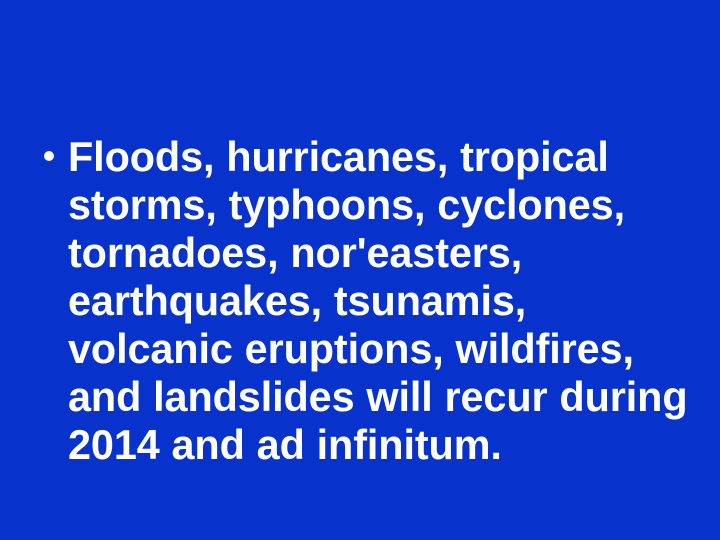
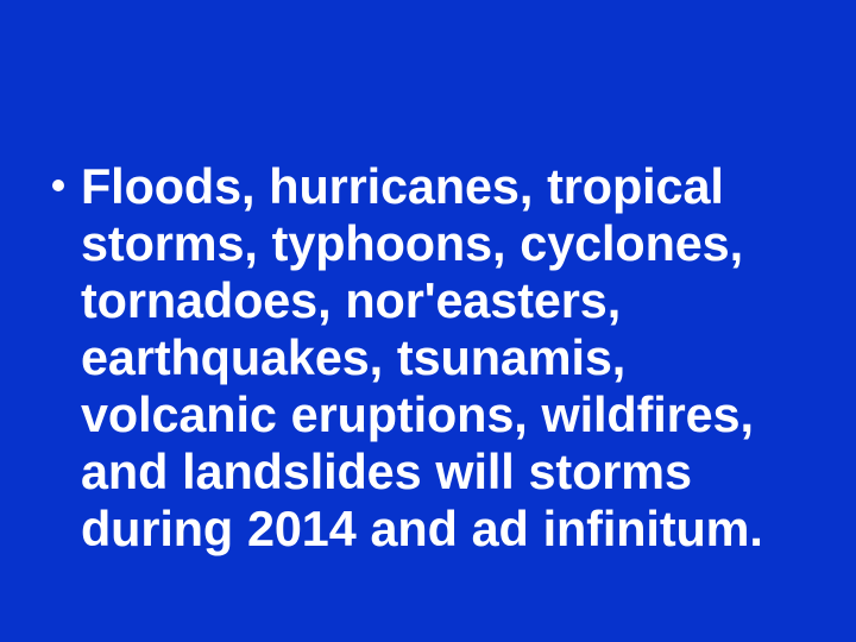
- Floods, hurricanes, tropical storms, typhoons, cyclones, tornadoes, nor'easters, earthquakes, tsunamis, volcanic eruptions, wildfires, and landslides will recur during 2014 and ad infinitum.
+ Floods, hurricanes, tropical storms, typhoons, cyclones, tornadoes, nor'easters, earthquakes, tsunamis, volcanic eruptions, wildfires, and landslides will storms during 2014 and ad infinitum.
